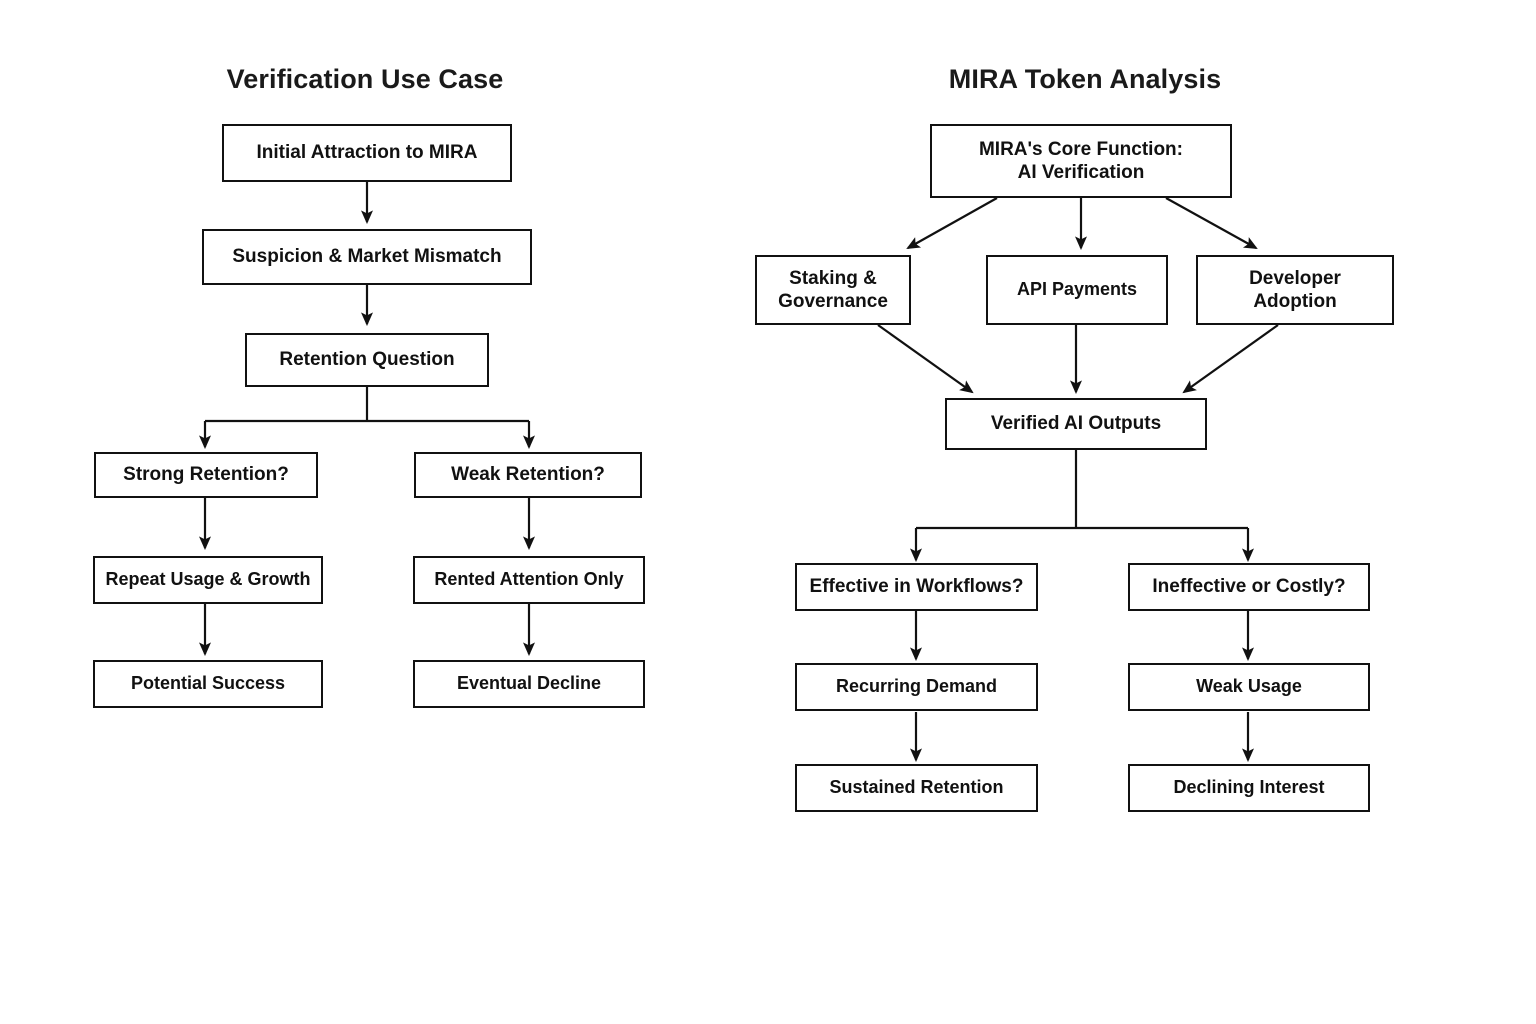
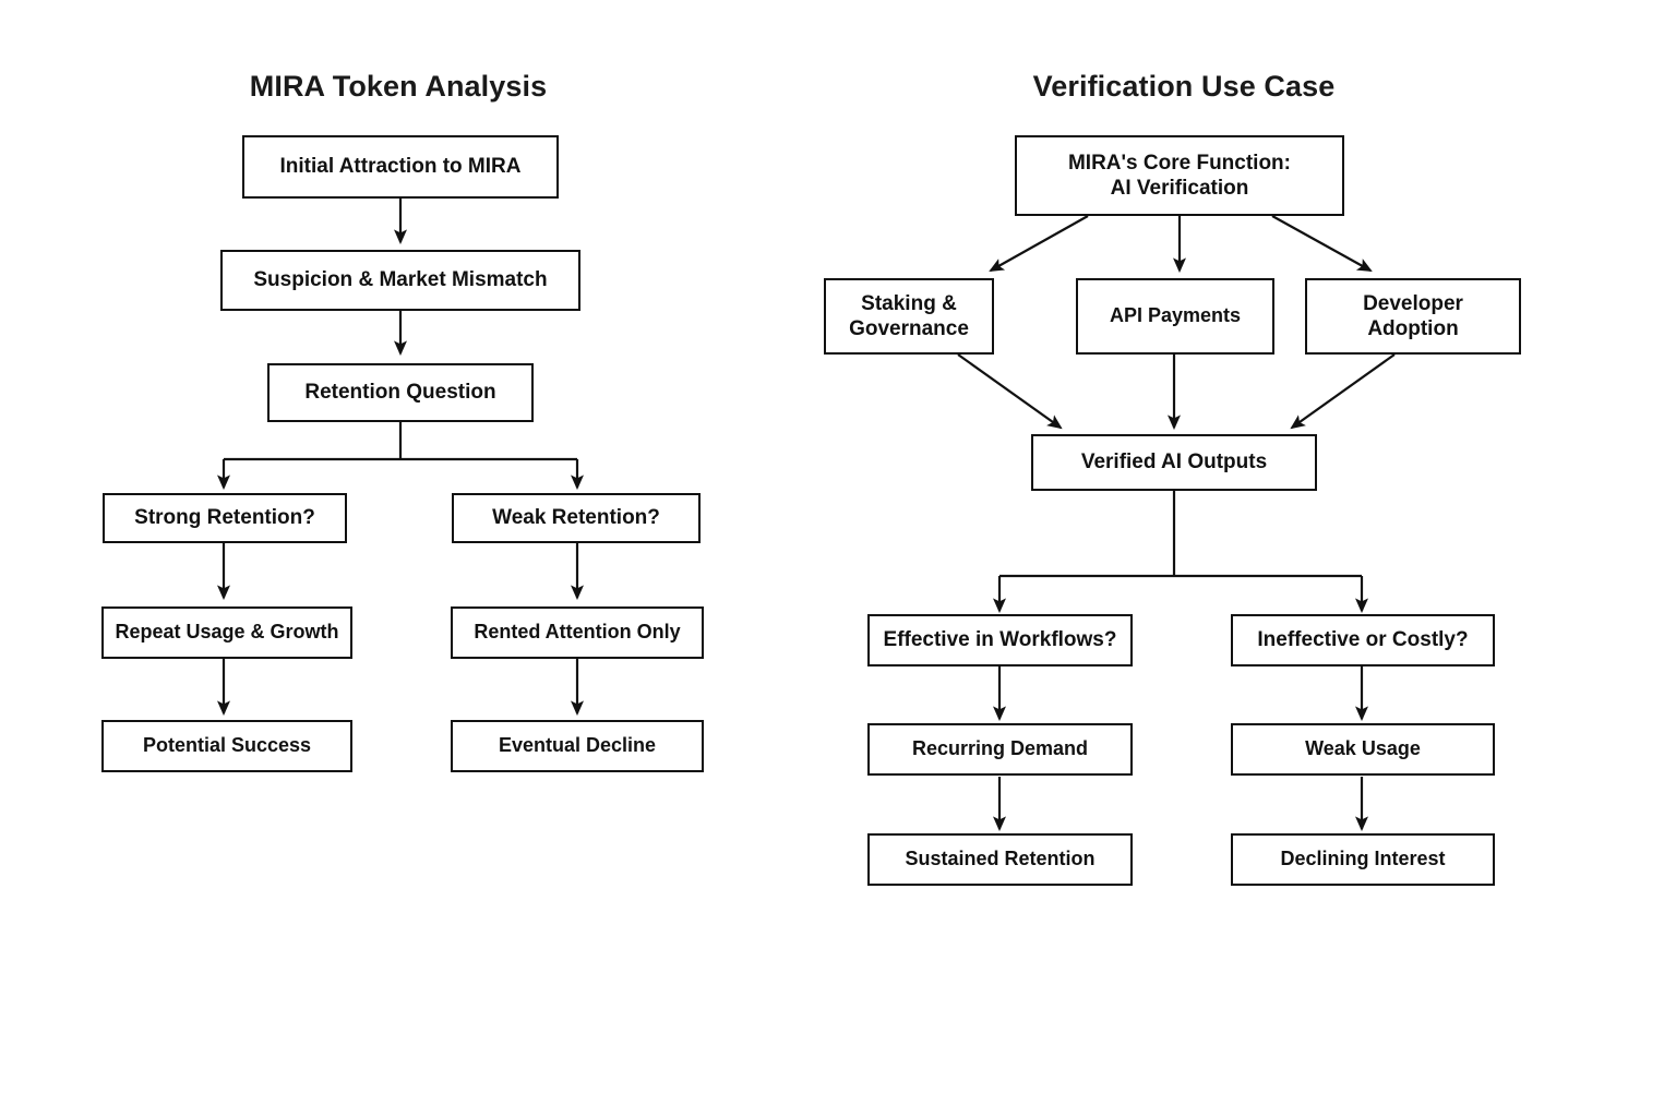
- Verification Use Case
+ MIRA Token Analysis
  Initial Attraction to MIRA
  Suspicion & Market Mismatch
  Retention Question
  Strong Retention?
  Weak Retention?
  Repeat Usage & Growth
  Rented Attention Only
  Potential Success
  Eventual Decline
- MIRA Token Analysis
+ Verification Use Case
  MIRA's Core Function:
  AI Verification
  Staking &
  Governance
  API Payments
  Developer
  Adoption
  Verified AI Outputs
  Effective in Workflows?
  Ineffective or Costly?
  Recurring Demand
  Weak Usage
  Sustained Retention
  Declining Interest
